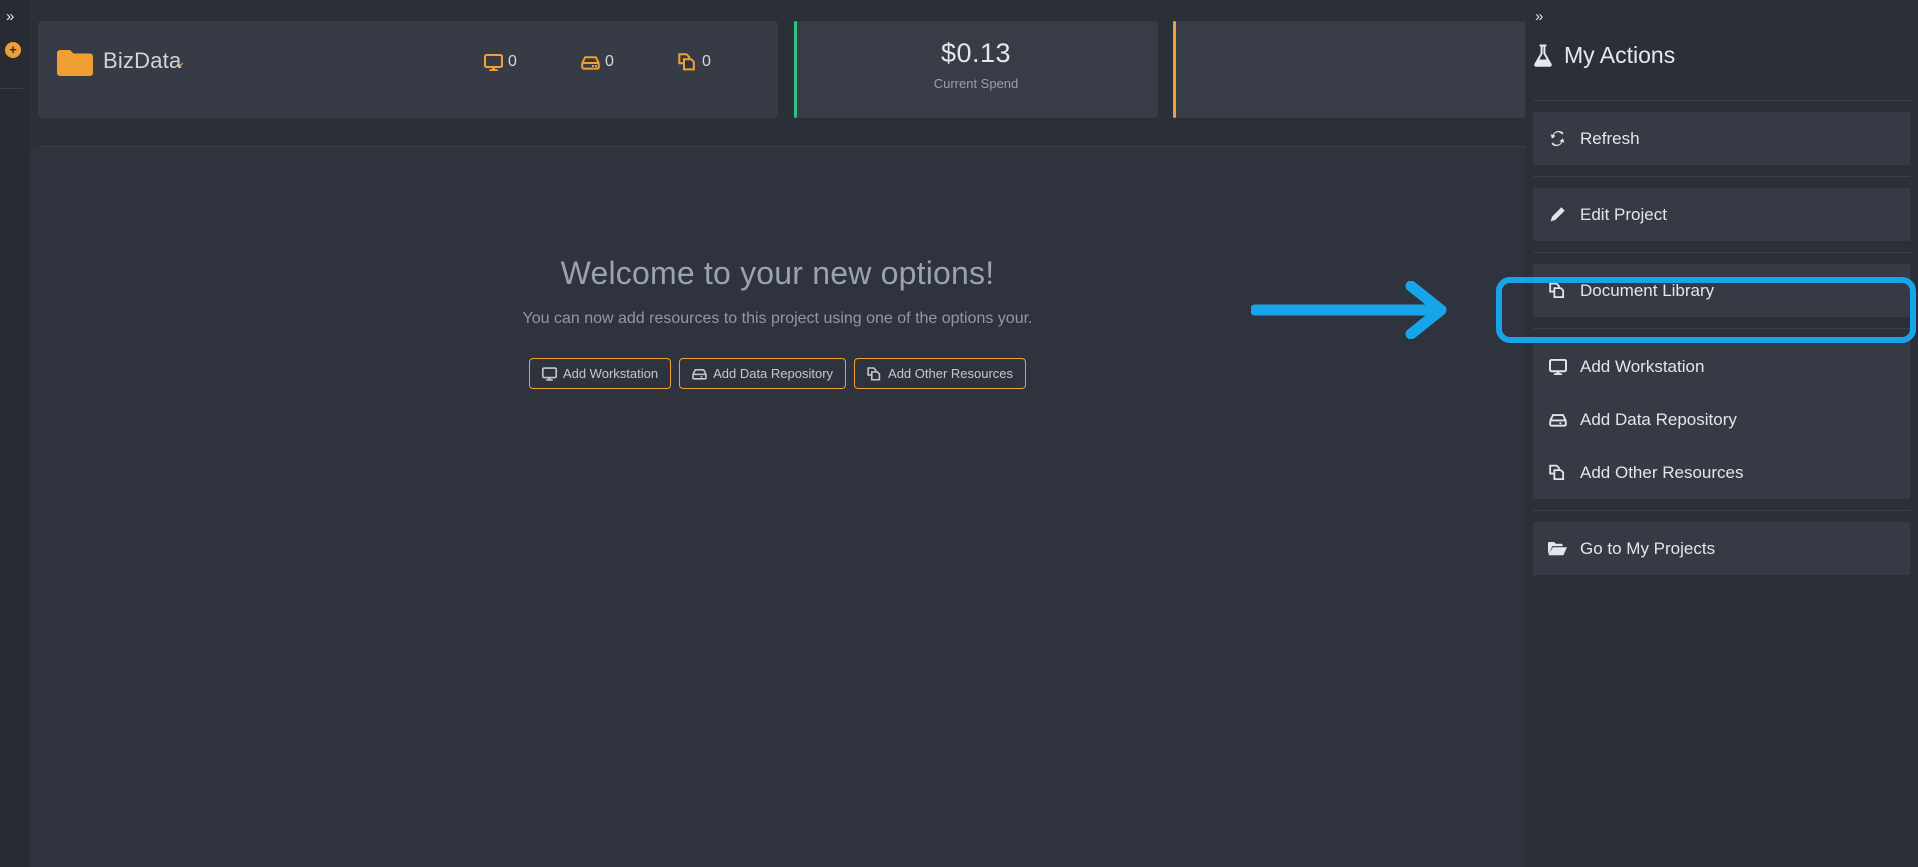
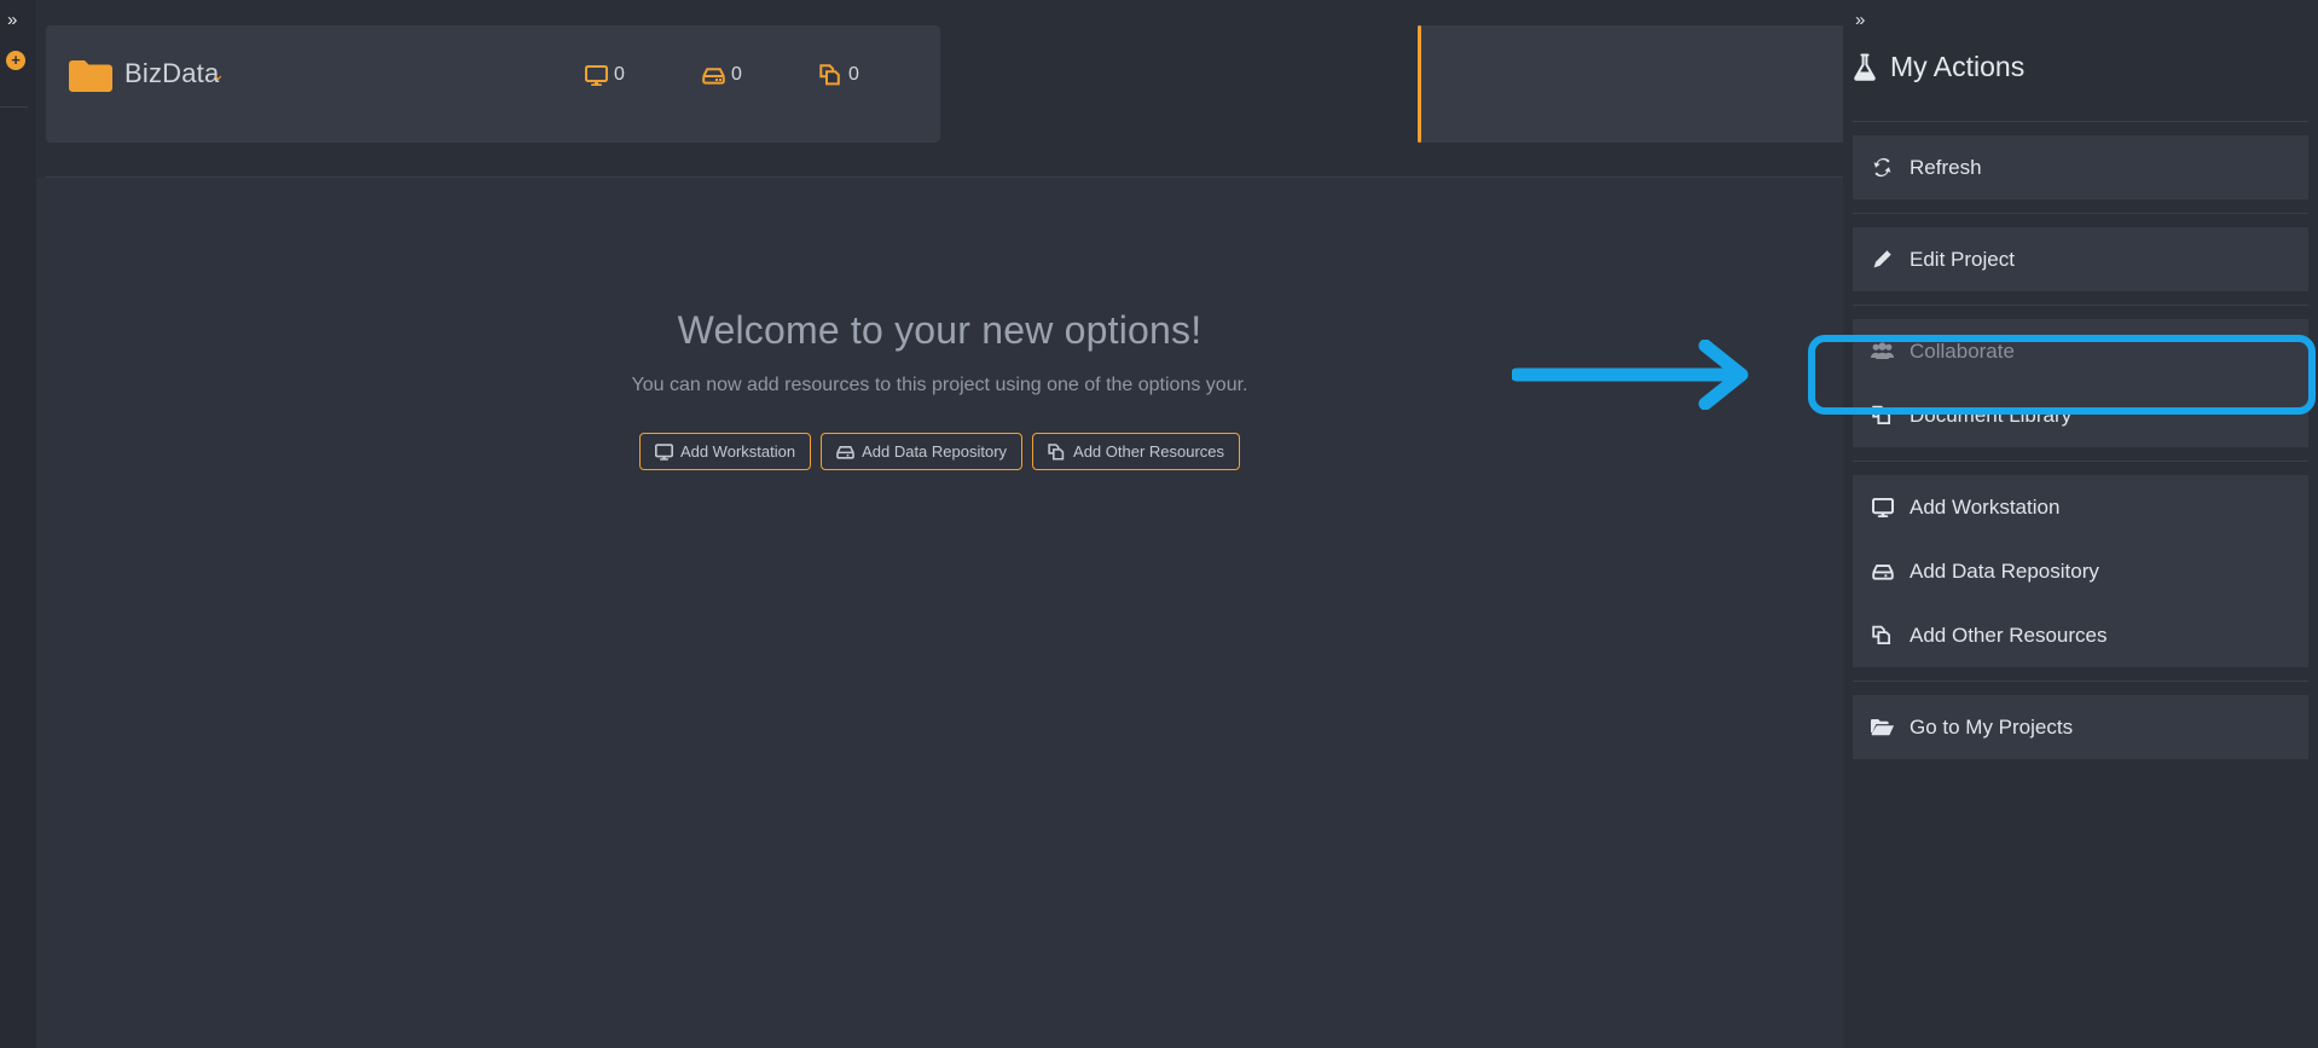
  »
  +
  BizData
  ⌄
  0
  0
  0
- $0.13
- Current Spend
  Welcome to your new options!
  You can now add resources to this project using one of the options your.
  Add Workstation
  Add Data Repository
  Add Other Resources
  »
  My Actions
  Refresh
  Edit Project
+ Collaborate
  Document Library
  Add Workstation
  Add Data Repository
  Add Other Resources
  Go to My Projects
